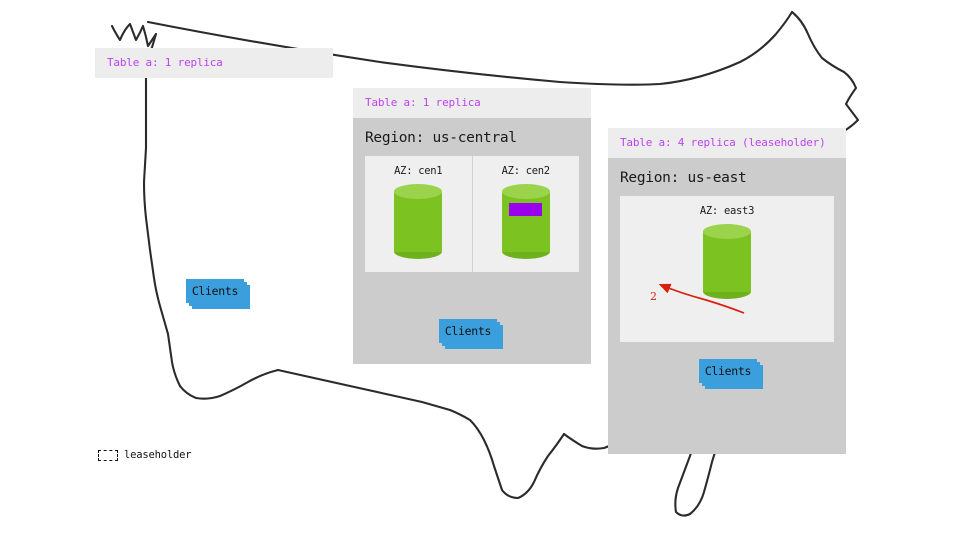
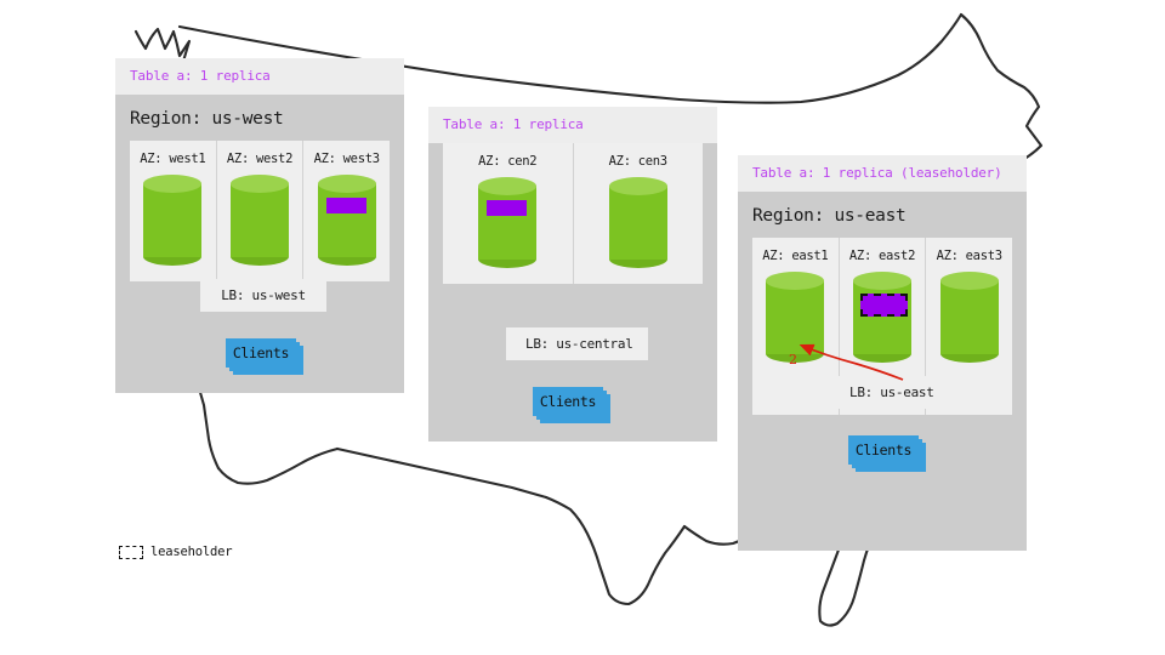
  Table a: 1 replica
+ Region: us-west
+ AZ: west1
+ AZ: west2
+ AZ: west3
+ LB: us-west
  Clients
  Table a: 1 replica
- Region: us-central
- AZ: cen1
  AZ: cen2
+ AZ: cen3
+ LB: us-central
  Clients
- Table a: 4 replica (leaseholder)
+ Table a: 1 replica (leaseholder)
  Region: us-east
+ AZ: east1
+ AZ: east2
  AZ: east3
+ LB: us-east
  Clients
  2
  leaseholder
